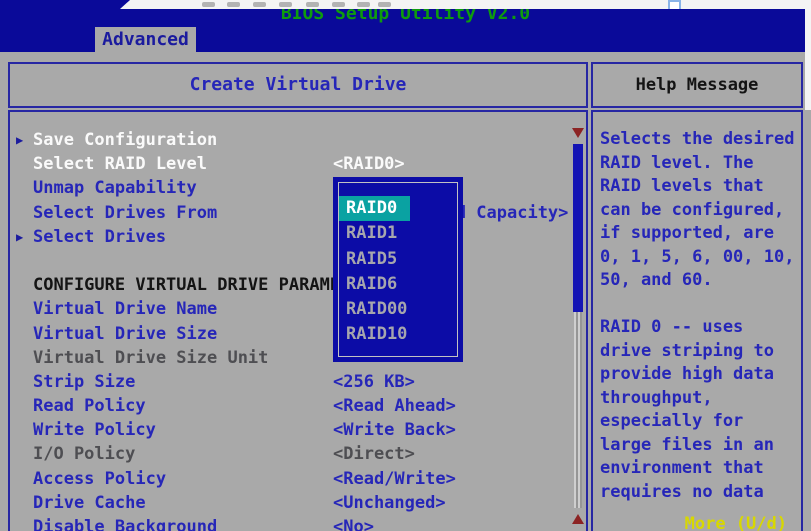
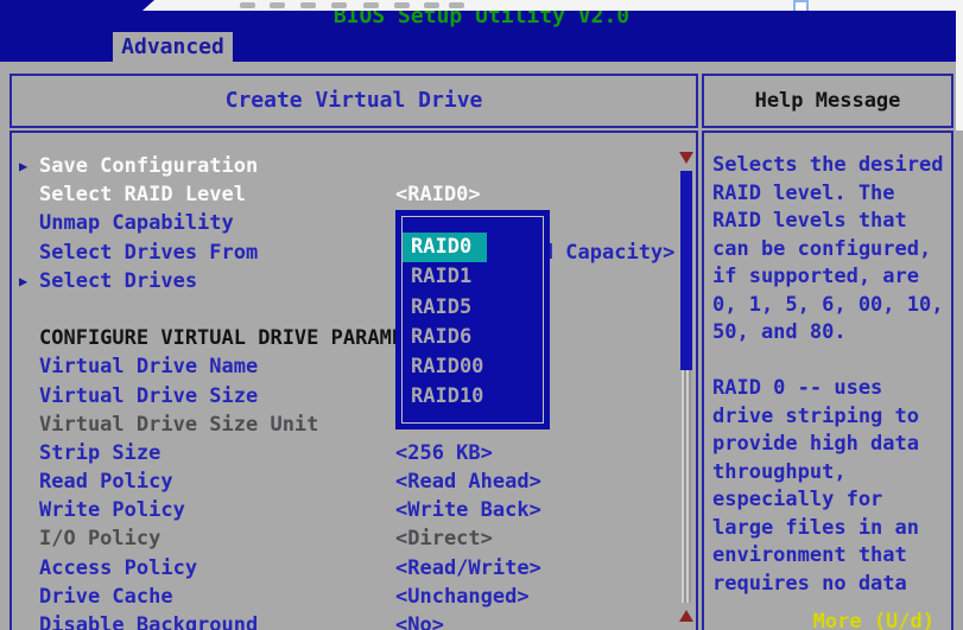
  BIOS Setup Utility V2.0
  Advanced
  Create Virtual Drive
  Help Message
  ▶
  Save Configuration
  Select RAID Level
  <RAID0>
  Unmap Capability
  Select Drives From
  ▶
  Select Drives
  CONFIGURE VIRTUAL DRIVE PARAM
  Virtual Drive Name
  Virtual Drive Size
  Virtual Drive Size Unit
  Strip Size
  <256 KB>
  Read Policy
  <Read Ahead>
  Write Policy
  <Write Back>
  I/O Policy
  <Direct>
  Access Policy
  <Read/Write>
  Drive Cache
  <Unchanged>
  Disable Background
  <No>
  Selects the desired
  RAID level. The
  RAID levels that
  can be configured,
  if supported, are
  0, 1, 5, 6, 00, 10,
- 50, and 60.
+ 50, and 80.
  RAID 0 -- uses
  drive striping to
  provide high data
  throughput,
  especially for
  large files in an
  environment that
  requires no data
  More (U/d)
  RAID0
  RAID1
  RAID5
  RAID6
  RAID00
  RAID10
